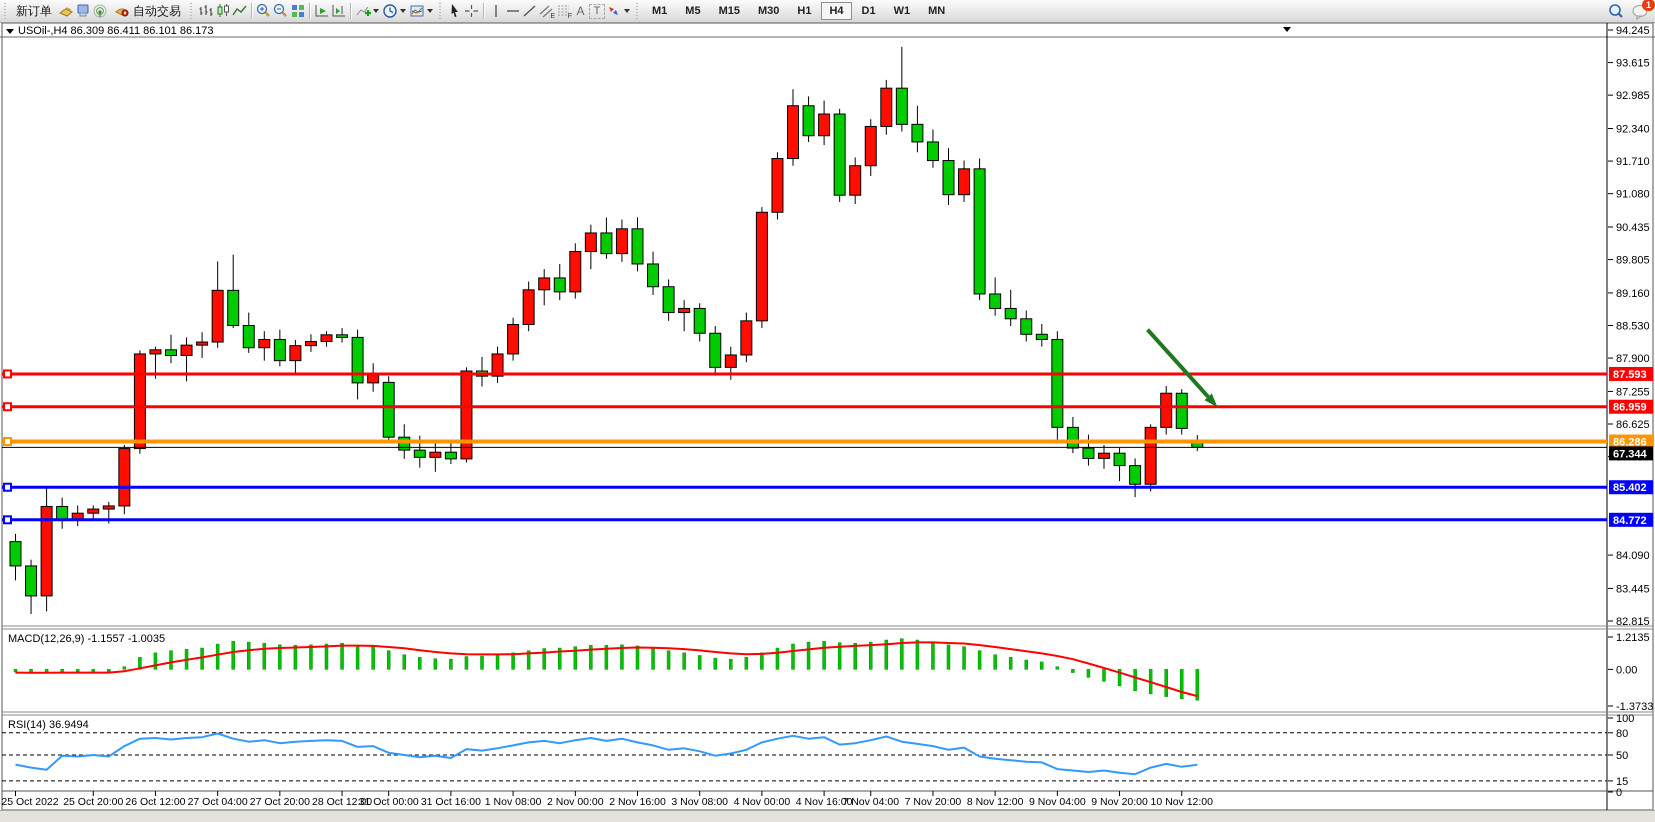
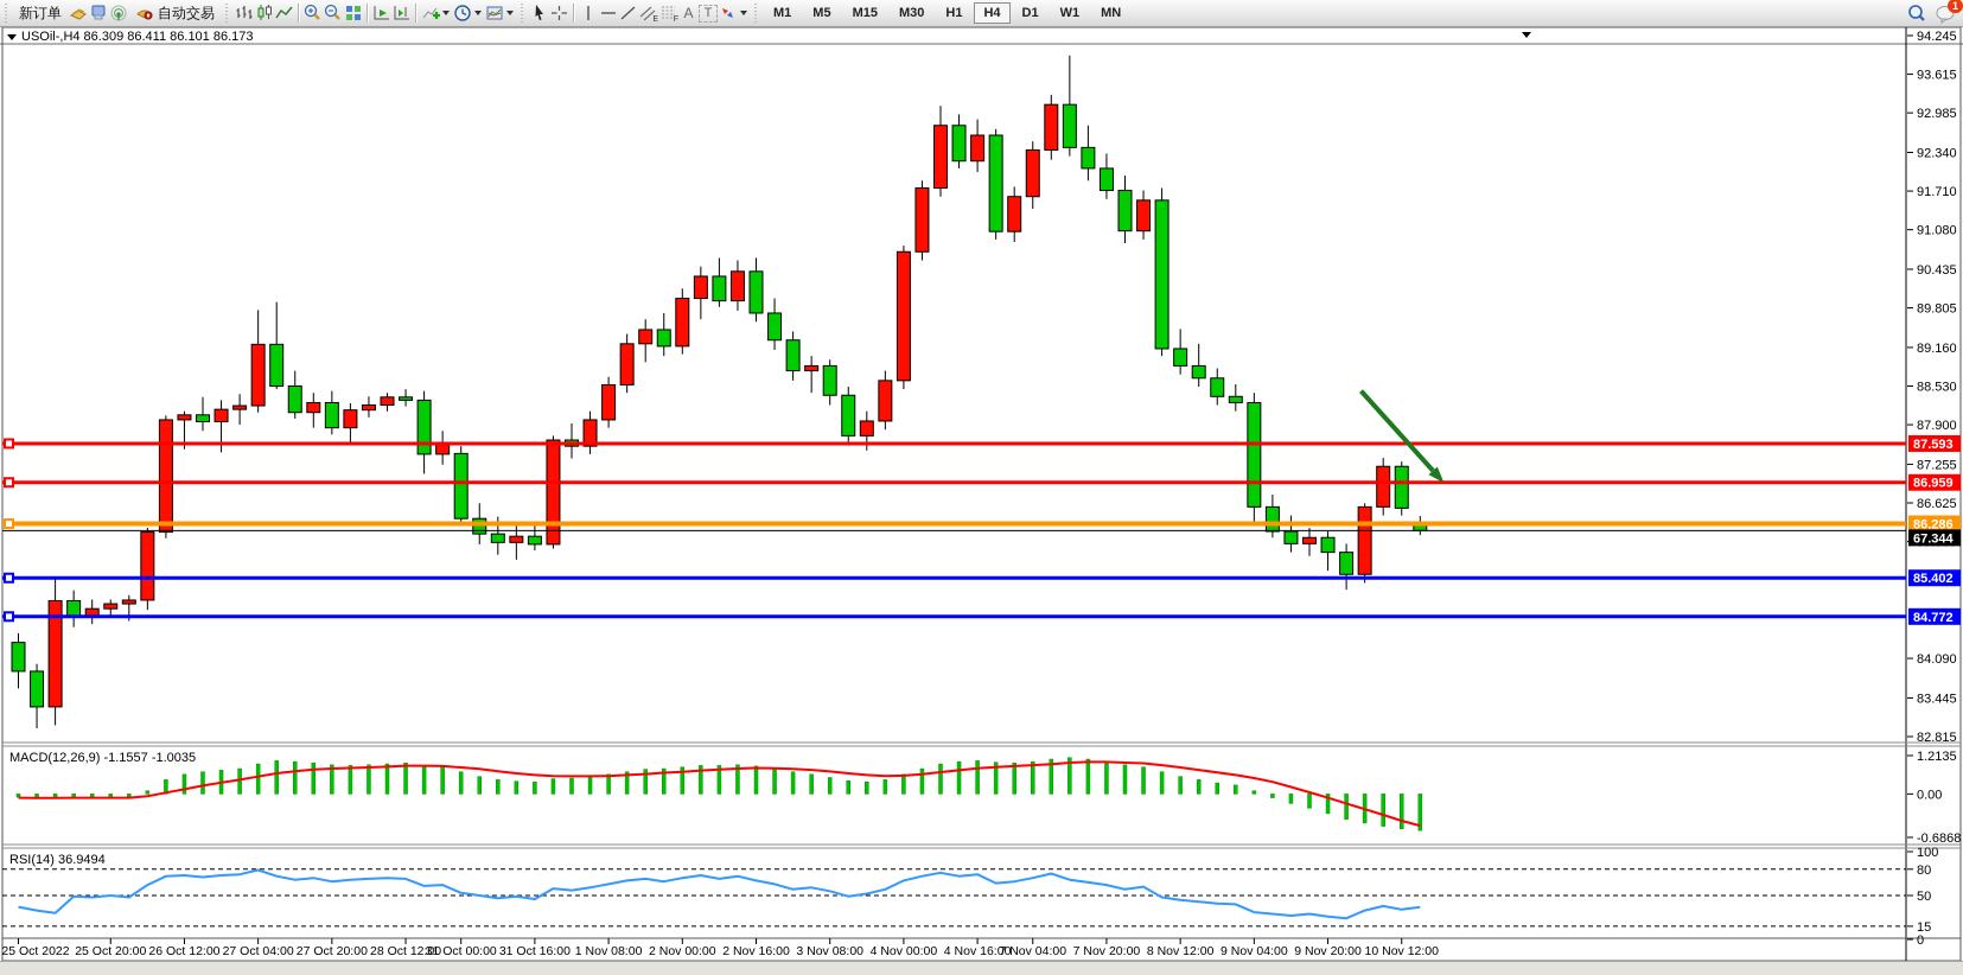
  新订单
  自动交易
  A
  T
  M1
  M5
  M15
  M30
  H1
  H4
  D1
  W1
  MN
  1
  94.245
  93.615
  92.985
  92.340
  91.710
  91.080
  90.435
  89.805
  89.160
  88.530
  87.900
  87.255
  86.625
  84.090
  83.445
  82.815
  1.2135
  0.00
- -1.3733
+ -0.6868
  100
  80
  50
  15
  0
  87.593
  86.959
  86.286
  85.402
  84.772
  67.344
  25 Oct 2022
  25 Oct 20:00
  26 Oct 12:00
  27 Oct 04:00
  27 Oct 20:00
  28 Oct 12:00
  31 Oct 00:00
  31 Oct 16:00
  1 Nov 08:00
  2 Nov 00:00
  2 Nov 16:00
  3 Nov 08:00
  4 Nov 00:00
  4 Nov 16:00
  7 Nov 04:00
  7 Nov 20:00
  8 Nov 12:00
  9 Nov 04:00
  9 Nov 20:00
  10 Nov 12:00
  MACD(12,26,9) -1.1557 -1.0035
  RSI(14) 36.9494
  USOil-,H4 86.309 86.411 86.101 86.173
